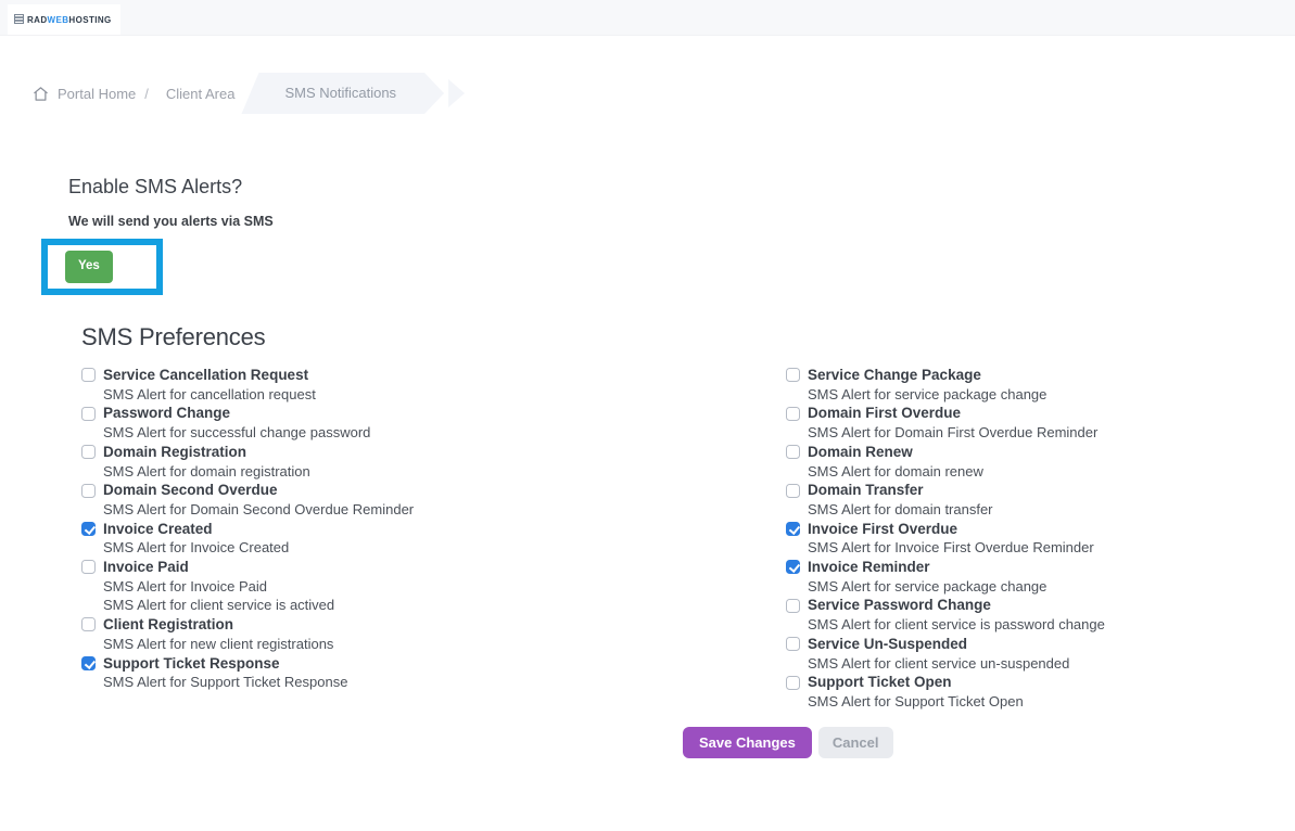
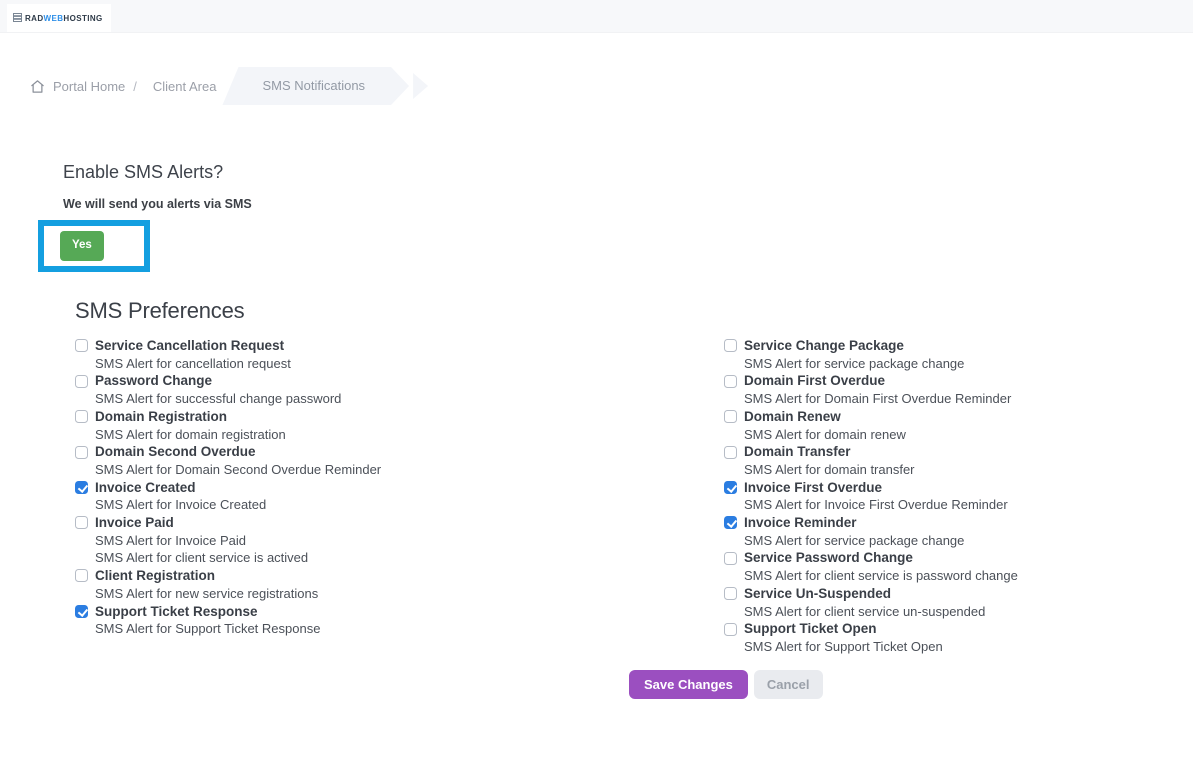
  RADWEBHOSTING
  Portal Home
  /
  Client Area
  SMS Notifications
  Enable SMS Alerts?
  We will send you alerts via SMS
  Yes
  SMS Preferences
  Service Cancellation Request
  SMS Alert for cancellation request
  Password Change
  SMS Alert for successful change password
  Domain Registration
  SMS Alert for domain registration
  Domain Second Overdue
  SMS Alert for Domain Second Overdue Reminder
  Invoice Created
  SMS Alert for Invoice Created
  Invoice Paid
  SMS Alert for Invoice Paid
  SMS Alert for client service is actived
  Client Registration
- SMS Alert for new client registrations
+ SMS Alert for new service registrations
  Support Ticket Response
  SMS Alert for Support Ticket Response
  Service Change Package
  SMS Alert for service package change
  Domain First Overdue
  SMS Alert for Domain First Overdue Reminder
  Domain Renew
  SMS Alert for domain renew
  Domain Transfer
  SMS Alert for domain transfer
  Invoice First Overdue
  SMS Alert for Invoice First Overdue Reminder
  Invoice Reminder
  SMS Alert for service package change
  Service Password Change
  SMS Alert for client service is password change
  Service Un-Suspended
  SMS Alert for client service un-suspended
  Support Ticket Open
  SMS Alert for Support Ticket Open
  Save Changes
  Cancel
